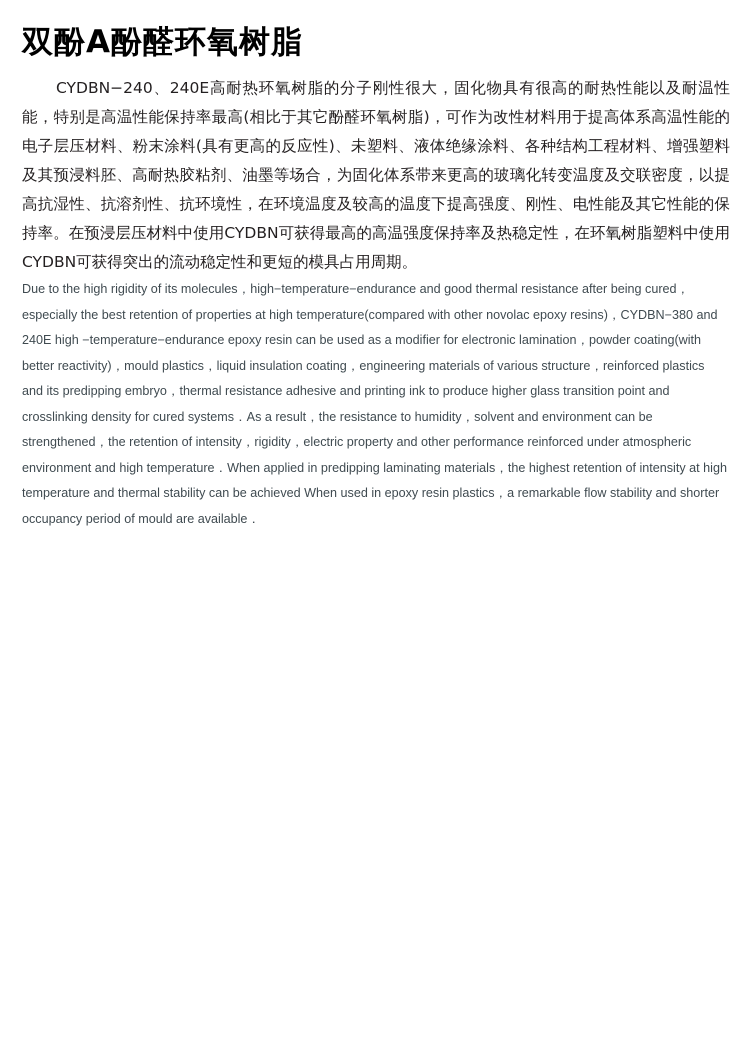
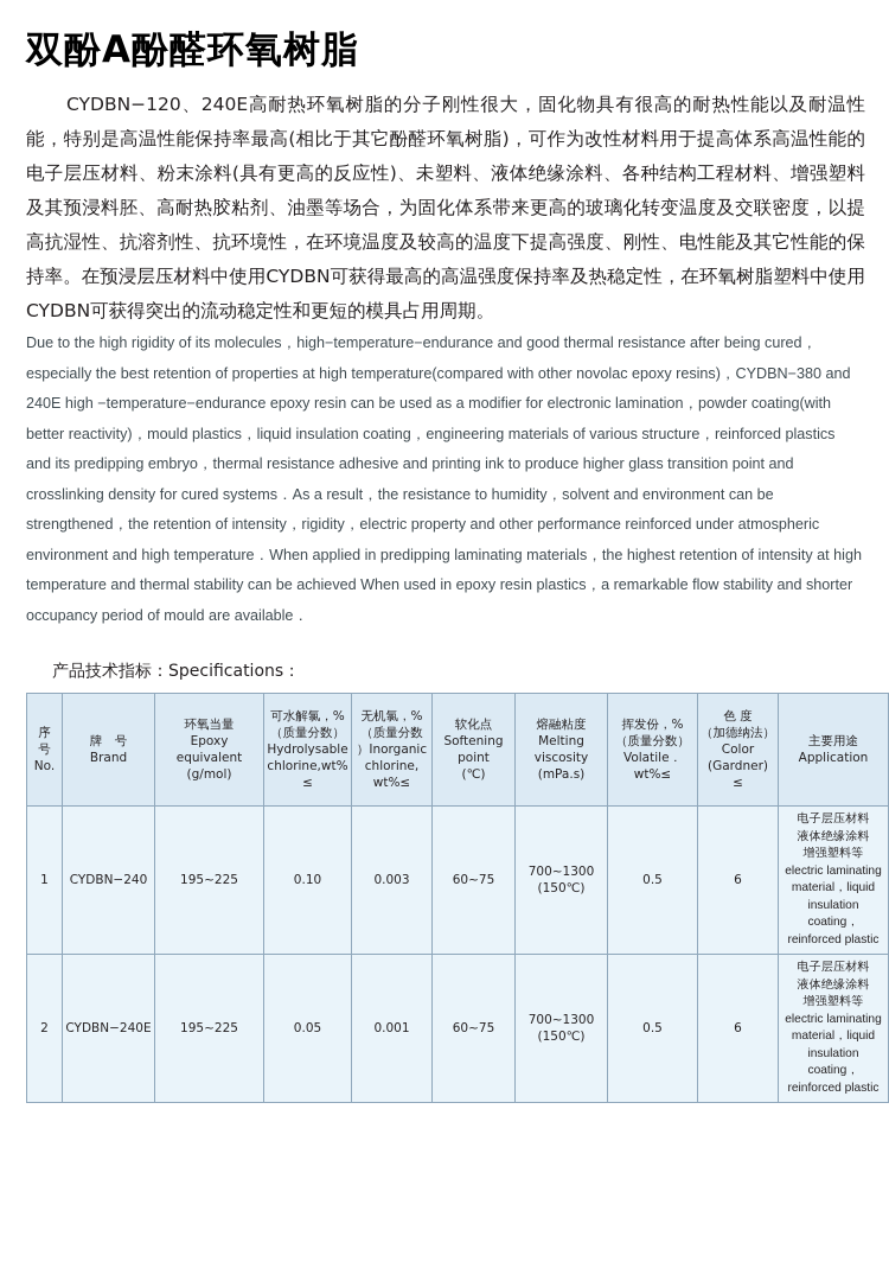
  双酚A酚醛环氧树脂
- CYDBN−240、240E高耐热环氧树脂的分子刚性很大，固化物具有很高的耐热性能以及耐温性能，特别是高温性能保持率最高(相比于其它酚醛环氧树脂)，可作为改性材料用于提高体系高温性能的电子层压材料、粉末涂料(具有更高的反应性)、未塑料、液体绝缘涂料、各种结构工程材料、增强塑料及其预浸料胚、高耐热胶粘剂、油墨等场合，为固化体系带来更高的玻璃化转变温度及交联密度，以提高抗湿性、抗溶剂性、抗环境性，在环境温度及较高的温度下提高强度、刚性、电性能及其它性能的保持率。在预浸层压材料中使用CYDBN可获得最高的高温强度保持率及热稳定性，在环氧树脂塑料中使用CYDBN可获得突出的流动稳定性和更短的模具占用周期。
+ CYDBN−120、240E高耐热环氧树脂的分子刚性很大，固化物具有很高的耐热性能以及耐温性能，特别是高温性能保持率最高(相比于其它酚醛环氧树脂)，可作为改性材料用于提高体系高温性能的电子层压材料、粉末涂料(具有更高的反应性)、未塑料、液体绝缘涂料、各种结构工程材料、增强塑料及其预浸料胚、高耐热胶粘剂、油墨等场合，为固化体系带来更高的玻璃化转变温度及交联密度，以提高抗湿性、抗溶剂性、抗环境性，在环境温度及较高的温度下提高强度、刚性、电性能及其它性能的保持率。在预浸层压材料中使用CYDBN可获得最高的高温强度保持率及热稳定性，在环氧树脂塑料中使用CYDBN可获得突出的流动稳定性和更短的模具占用周期。
  Due to the high rigidity of its molecules，high−temperature−endurance and good thermal resistance after being cured，especially the best retention of properties at high temperature(compared with other novolac epoxy resins)，CYDBN−380 and 240E high −temperature−endurance epoxy resin can be used as a modifier for electronic lamination，powder coating(with better reactivity)，mould plastics，liquid insulation coating，engineering materials of various structure，reinforced plastics and its predipping embryo，thermal resistance adhesive and printing ink to produce higher glass transition point and crosslinking density for cured systems．As a result，the resistance to humidity，solvent and environment can be strengthened，the retention of intensity，rigidity，electric property and other performance reinforced under atmospheric environment and high temperature．When applied in predipping laminating materials，the highest retention of intensity at high temperature and thermal stability can be achieved When used in epoxy resin plastics，a remarkable flow stability and shorter occupancy period of mould are available．
+ 产品技术指标：Specifications：
+ 序 号 No.	牌 号 Brand	环氧当量 Epoxy equivalent (g/mol)	可水解氯，% （质量分数） Hydrolysable chlorine,wt% ≤	无机氯，% （质量分数 ）Inorganic chlorine, wt%≤	软化点 Softening point (℃)	熔融粘度 Melting viscosity (mPa.s)	挥发份，% （质量分数） Volatile． wt%≤	色 度 （加德纳法） Color (Gardner) ≤	主要用途 Application
+ 1	CYDBN−240	195~225	0.10	0.003	60~75	700~1300 (150℃)	0.5	6	电子层压材料 液体绝缘涂料 增强塑料等 electric laminating material，liquid insulation coating， reinforced plastic
+ 2	CYDBN−240E	195~225	0.05	0.001	60~75	700~1300 (150℃)	0.5	6	电子层压材料 液体绝缘涂料 增强塑料等 electric laminating material，liquid insulation coating， reinforced plastic
